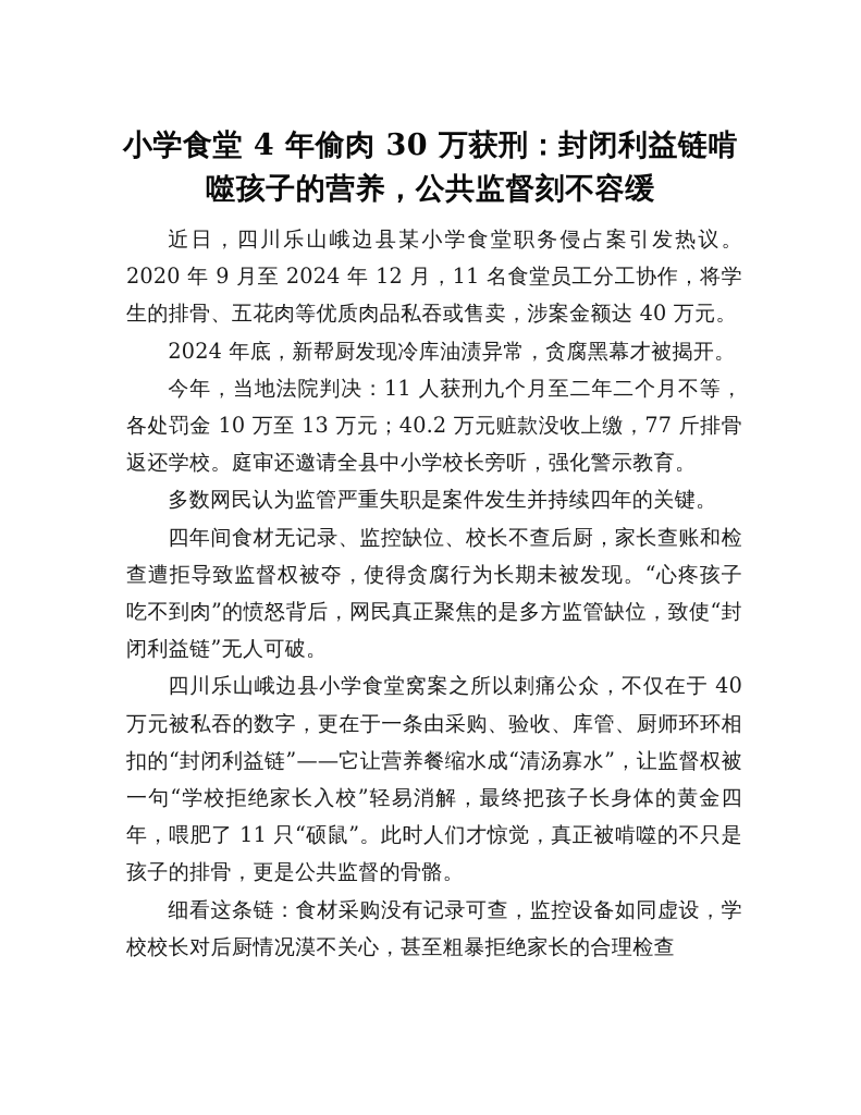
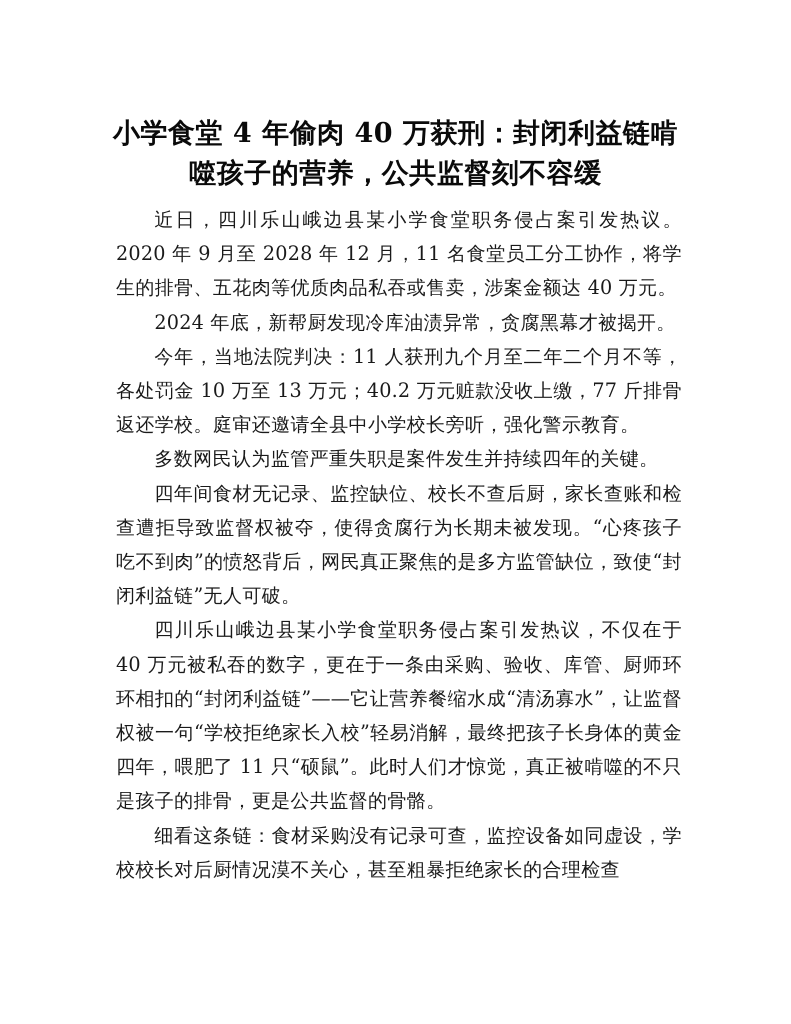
- 小学食堂 4 年偷肉 30 万获刑：封闭利益链啃噬孩子的营养，公共监督刻不容缓
+ 小学食堂 4 年偷肉 40 万获刑：封闭利益链啃噬孩子的营养，公共监督刻不容缓
- 近日，四川乐山峨边县某小学食堂职务侵占案引发热议。2020 年 9 月至 2024 年 12 月，11 名食堂员工分工协作，将学生的排骨、五花肉等优质肉品私吞或售卖，涉案金额达 40 万元。
+ 近日，四川乐山峨边县某小学食堂职务侵占案引发热议。2020 年 9 月至 2028 年 12 月，11 名食堂员工分工协作，将学生的排骨、五花肉等优质肉品私吞或售卖，涉案金额达 40 万元。
  2024 年底，新帮厨发现冷库油渍异常，贪腐黑幕才被揭开。
  今年，当地法院判决：11 人获刑九个月至二年二个月不等，各处罚金 10 万至 13 万元；40.2 万元赃款没收上缴，77 斤排骨返还学校。庭审还邀请全县中小学校长旁听，强化警示教育。
  多数网民认为监管严重失职是案件发生并持续四年的关键。
  四年间食材无记录、监控缺位、校长不查后厨，家长查账和检查遭拒导致监督权被夺，使得贪腐行为长期未被发现。“心疼孩子吃不到肉”的愤怒背后，网民真正聚焦的是多方监管缺位，致使“封闭利益链”无人可破。
- 四川乐山峨边县小学食堂窝案之所以刺痛公众，不仅在于 40 万元被私吞的数字，更在于一条由采购、验收、库管、厨师环环相扣的“封闭利益链”——它让营养餐缩水成“清汤寡水”，让监督权被一句“学校拒绝家长入校”轻易消解，最终把孩子长身体的黄金四年，喂肥了 11 只“硕鼠”。此时人们才惊觉，真正被啃噬的不只是孩子的排骨，更是公共监督的骨骼。
+ 四川乐山峨边县某小学食堂职务侵占案引发热议，不仅在于 40 万元被私吞的数字，更在于一条由采购、验收、库管、厨师环环相扣的“封闭利益链”——它让营养餐缩水成“清汤寡水”，让监督权被一句“学校拒绝家长入校”轻易消解，最终把孩子长身体的黄金四年，喂肥了 11 只“硕鼠”。此时人们才惊觉，真正被啃噬的不只是孩子的排骨，更是公共监督的骨骼。
  细看这条链：食材采购没有记录可查，监控设备如同虚设，学校校长对后厨情况漠不关心，甚至粗暴拒绝家长的合理检查
